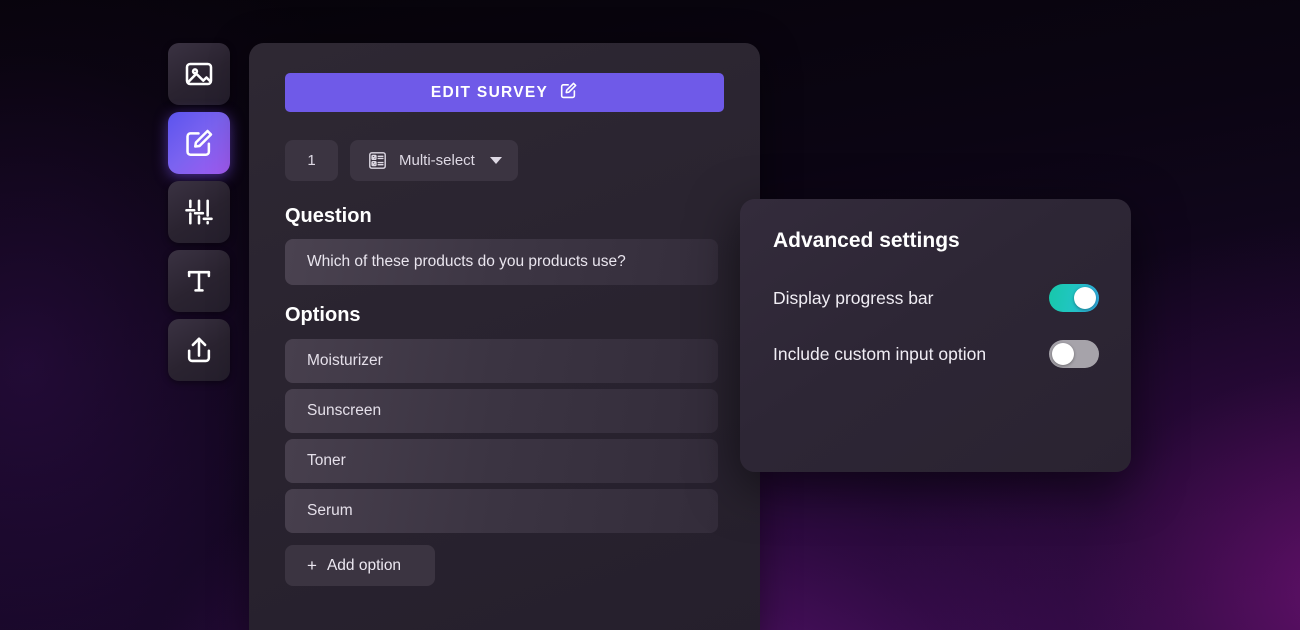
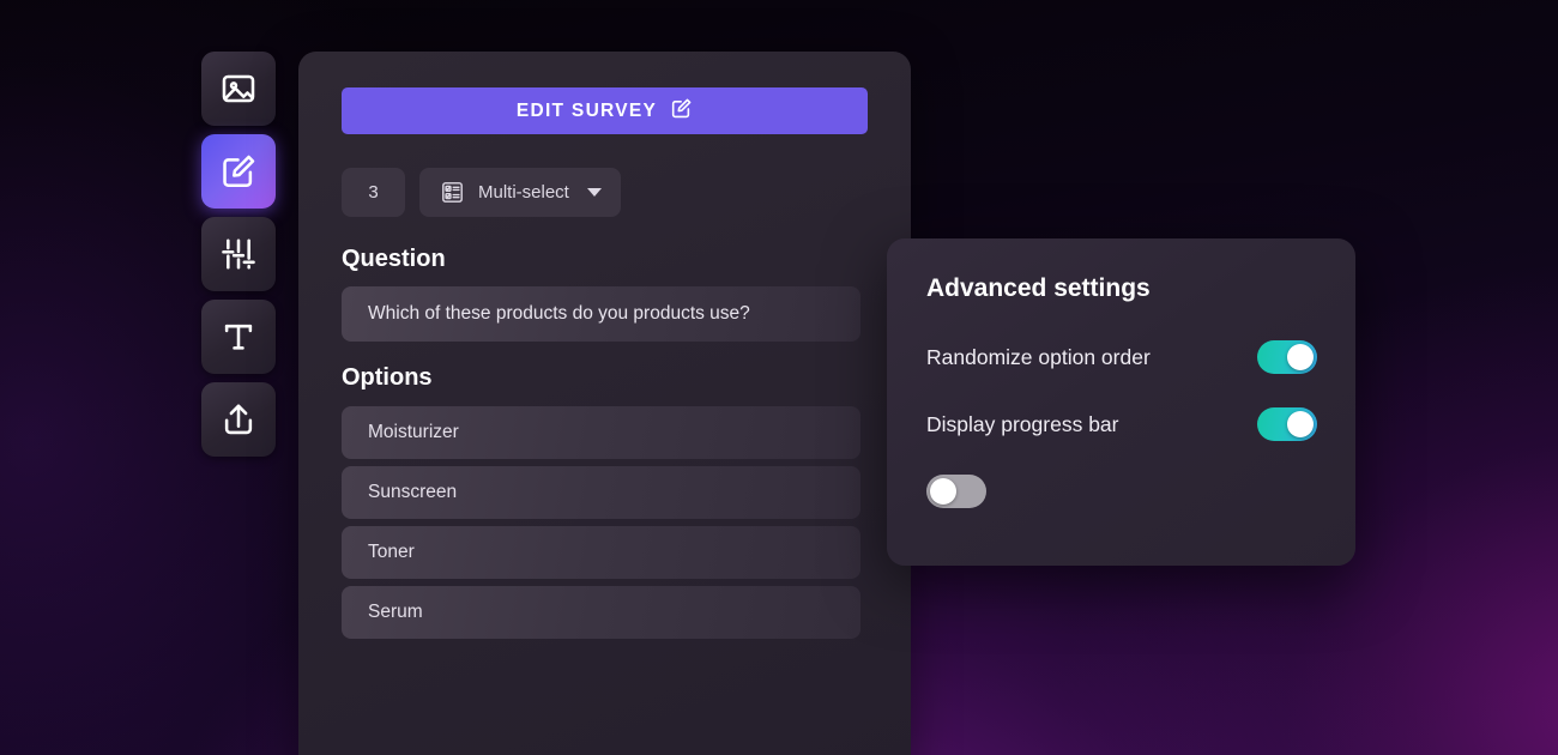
  EDIT SURVEY
- 1
+ 3
  Multi-select
  Question
  Which of these products do you products use?
  Options
  Moisturizer
  Sunscreen
  Toner
  Serum
- +
- Add option
  Advanced settings
+ Randomize option order
  Display progress bar
- Include custom input option
